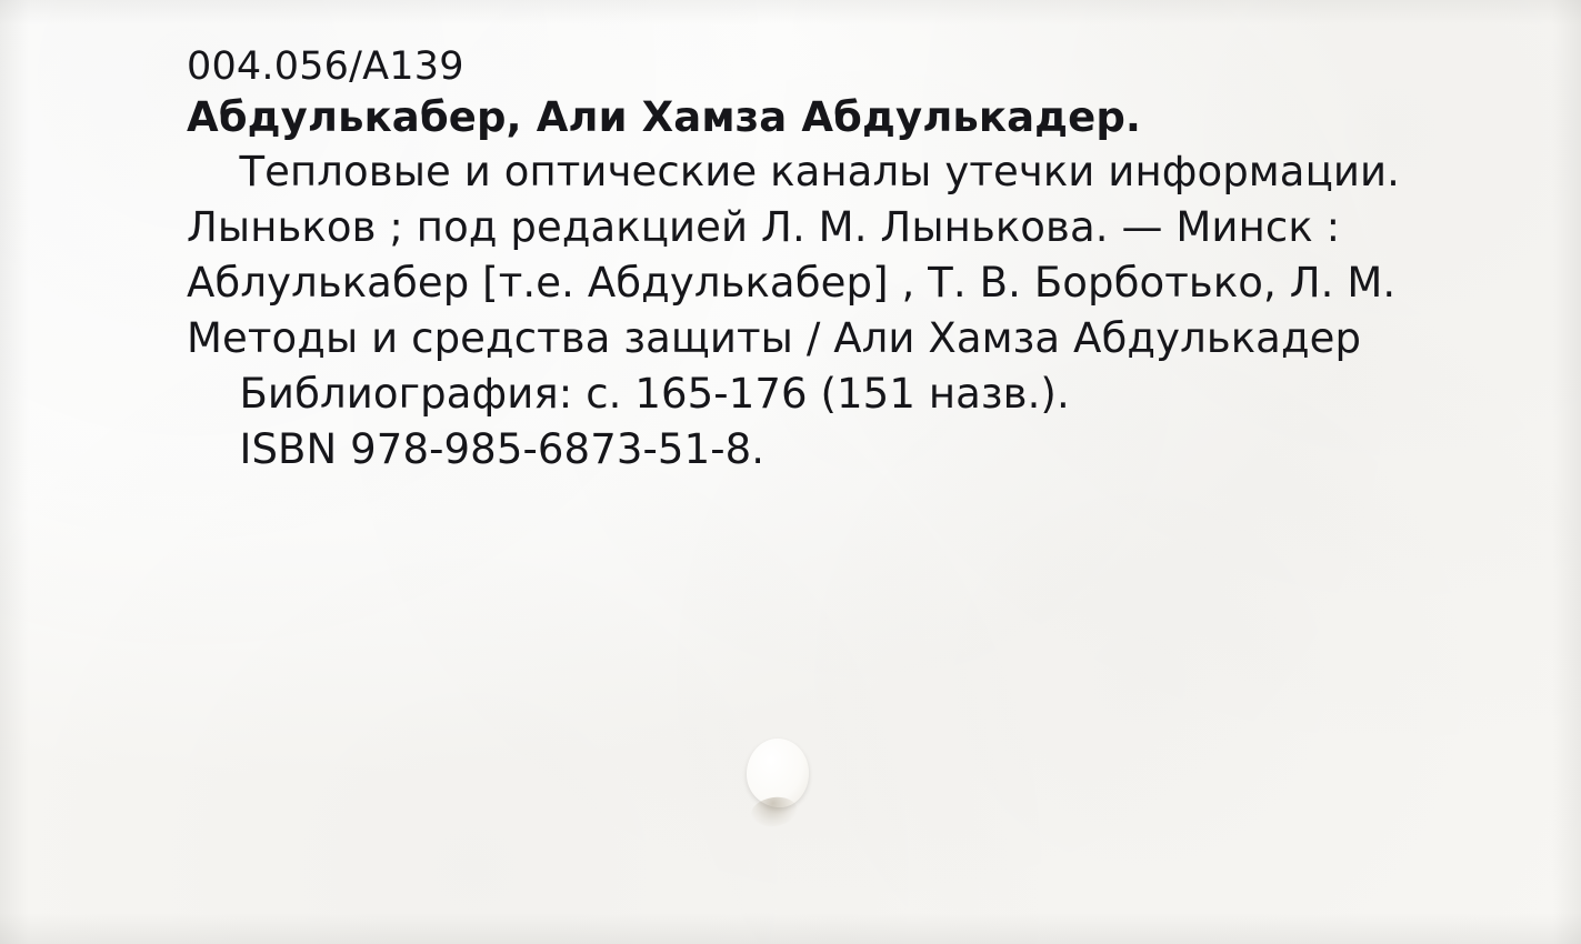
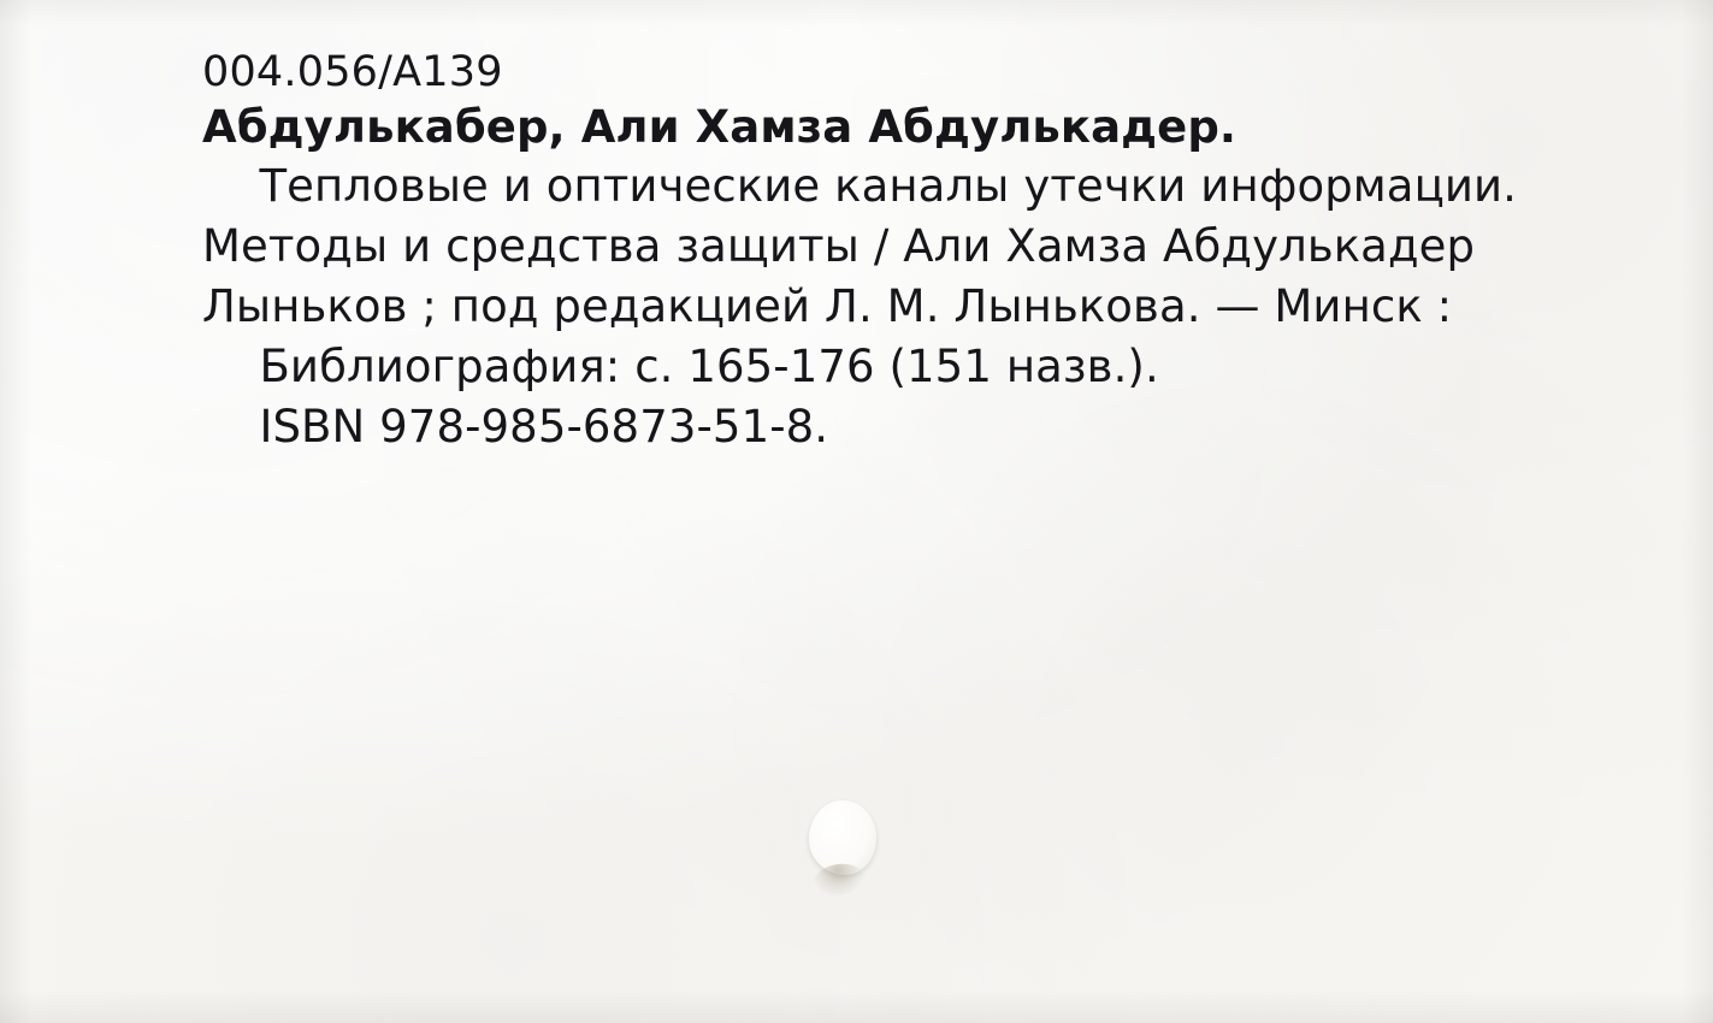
  004.056/А139
  Абдулькабер, Али Хамза Абдулькадер.
  Тепловые и оптические каналы утечки информации.
- Лыньков ; под редакцией Л. М. Лынькова. — Минск :
+ Методы и средства защиты / Али Хамза Абдулькадер
- Аблулькабер [т.е. Абдулькабер] , Т. В. Борботько, Л. М.
- Методы и средства защиты / Али Хамза Абдулькадер
+ Лыньков ; под редакцией Л. М. Лынькова. — Минск :
  Библиография: с. 165-176 (151 назв.).
  ISBN 978-985-6873-51-8.
